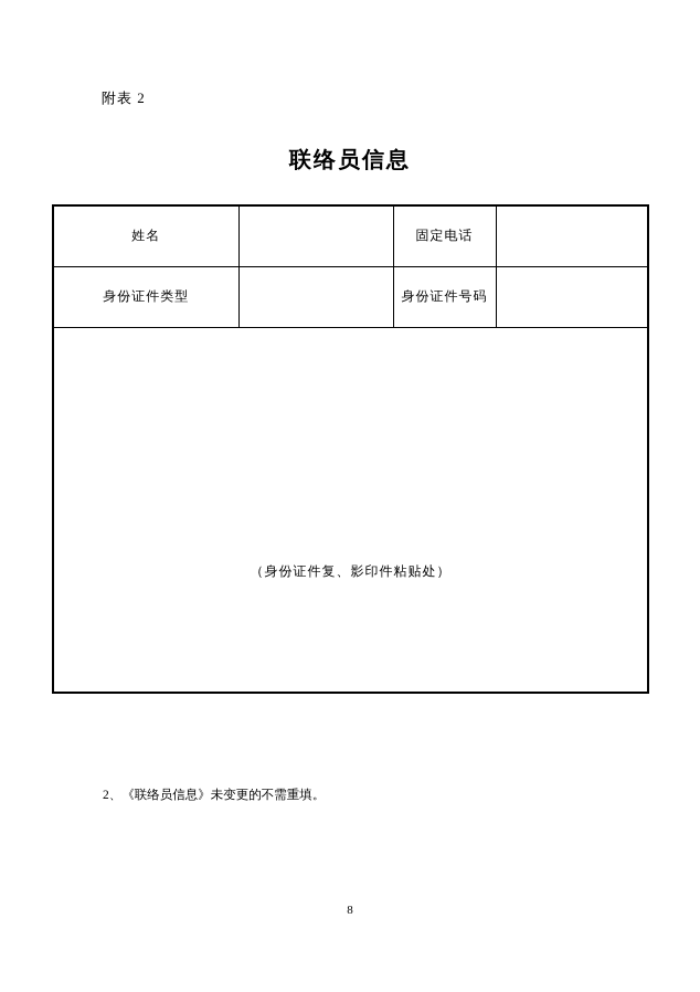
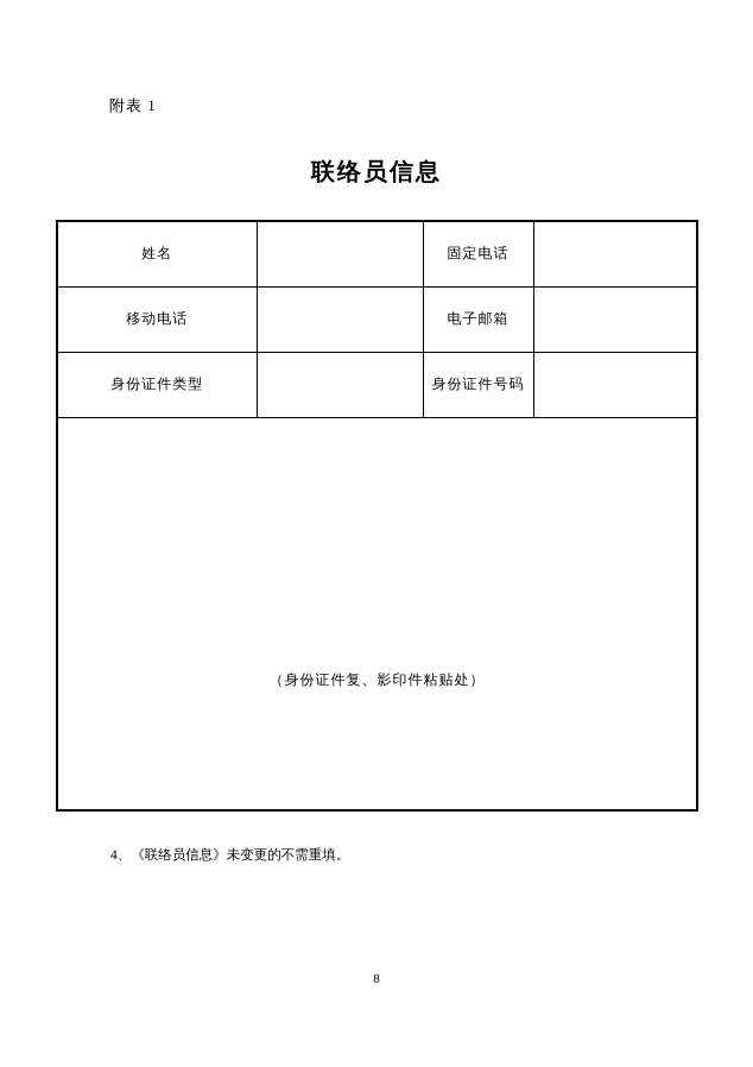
- 附表 2
+ 附表 1
  联络员信息
  姓名		固定电话
+ 移动电话		电子邮箱
  身份证件类型		身份证件号码
  （身份证件复、影印件粘贴处）
- 2、《联络员信息》未变更的不需重填。
+ 4、《联络员信息》未变更的不需重填。
  8
